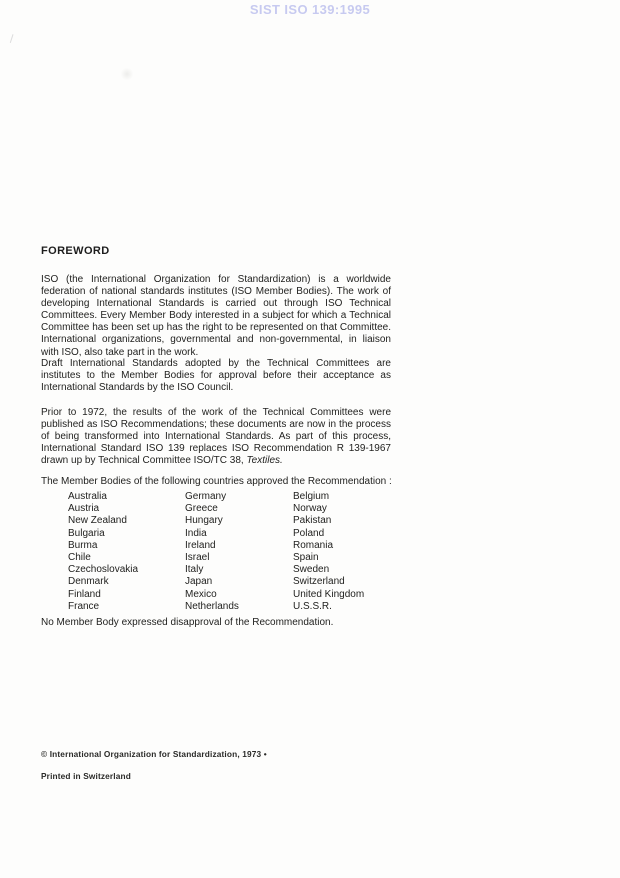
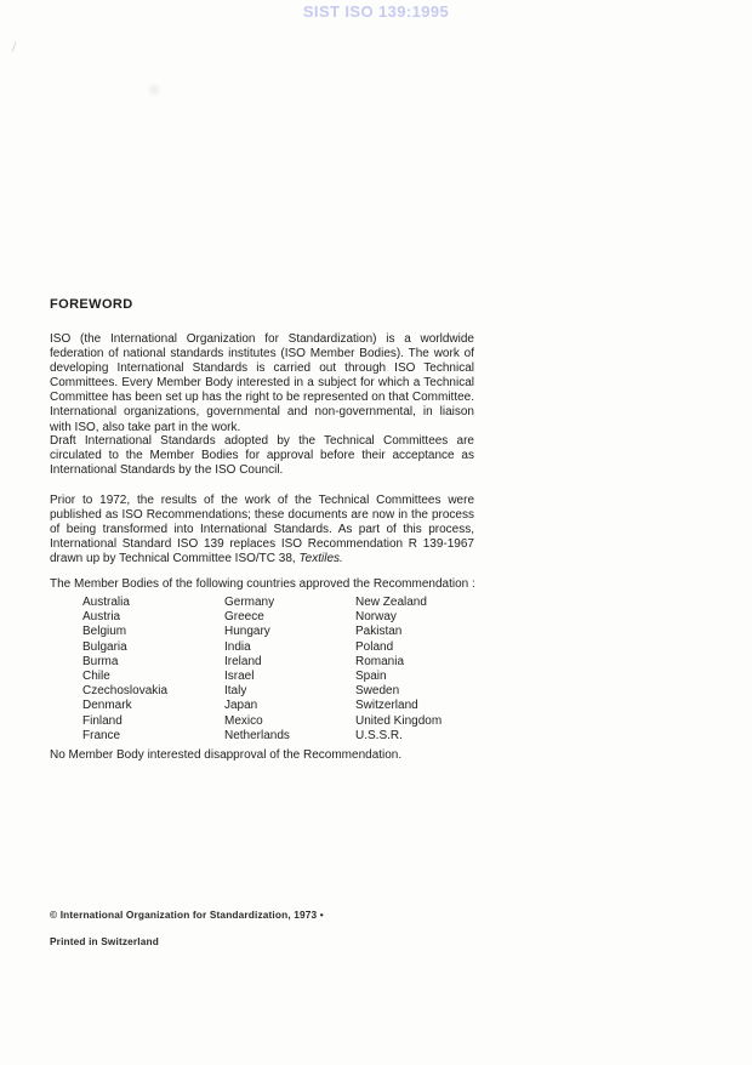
  SIST ISO 139:1995
  FOREWORD
  ISO (the International Organization for Standardization) is a worldwide federation of national standards institutes (ISO Member Bodies). The work of developing International Standards is carried out through ISO Technical Committees. Every Member Body interested in a subject for which a Technical Committee has been set up has the right to be represented on that Committee. International organizations, governmental and non-governmental, in liaison with ISO, also take part in the work.
- Draft International Standards adopted by the Technical Committees are institutes to the Member Bodies for approval before their acceptance as International Standards by the ISO Council.
+ Draft International Standards adopted by the Technical Committees are circulated to the Member Bodies for approval before their acceptance as International Standards by the ISO Council.
  Prior to 1972, the results of the work of the Technical Committees were published as ISO Recommendations; these documents are now in the process of being transformed into International Standards. As part of this process, International Standard ISO 139 replaces ISO Recommendation R 139-1967 drawn up by Technical Committee ISO/TC 38, Textiles.
  The Member Bodies of the following countries approved the Recommendation :
  Australia
  Austria
- New Zealand
+ Belgium
  Bulgaria
  Burma
  Chile
  Czechoslovakia
  Denmark
  Finland
  France
  Germany
  Greece
  Hungary
  India
  Ireland
  Israel
  Italy
  Japan
  Mexico
  Netherlands
- Belgium
+ New Zealand
  Norway
  Pakistan
  Poland
  Romania
  Spain
  Sweden
  Switzerland
  United Kingdom
  U.S.S.R.
- No Member Body expressed disapproval of the Recommendation.
+ No Member Body interested disapproval of the Recommendation.
  © International Organization for Standardization, 1973 •
  Printed in Switzerland
